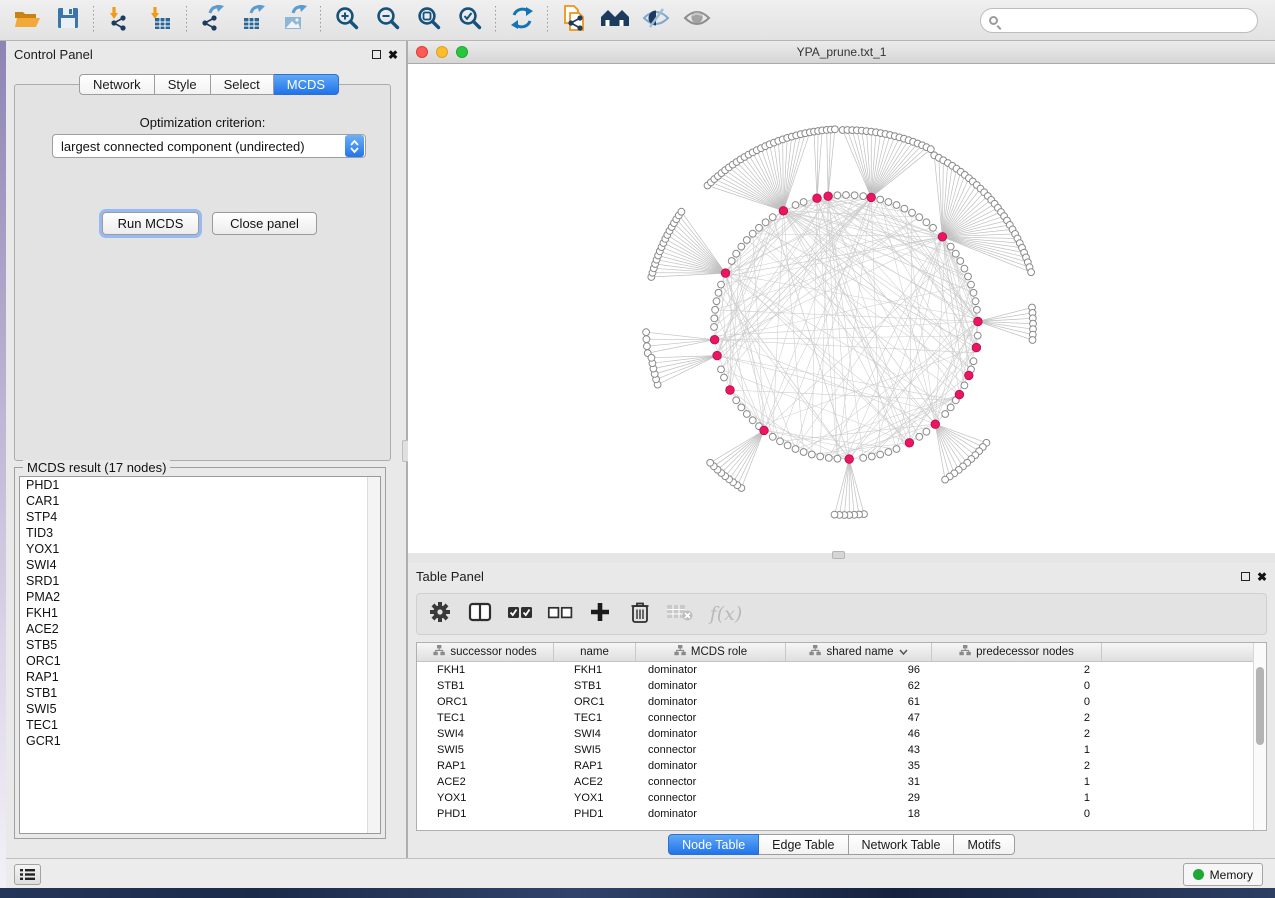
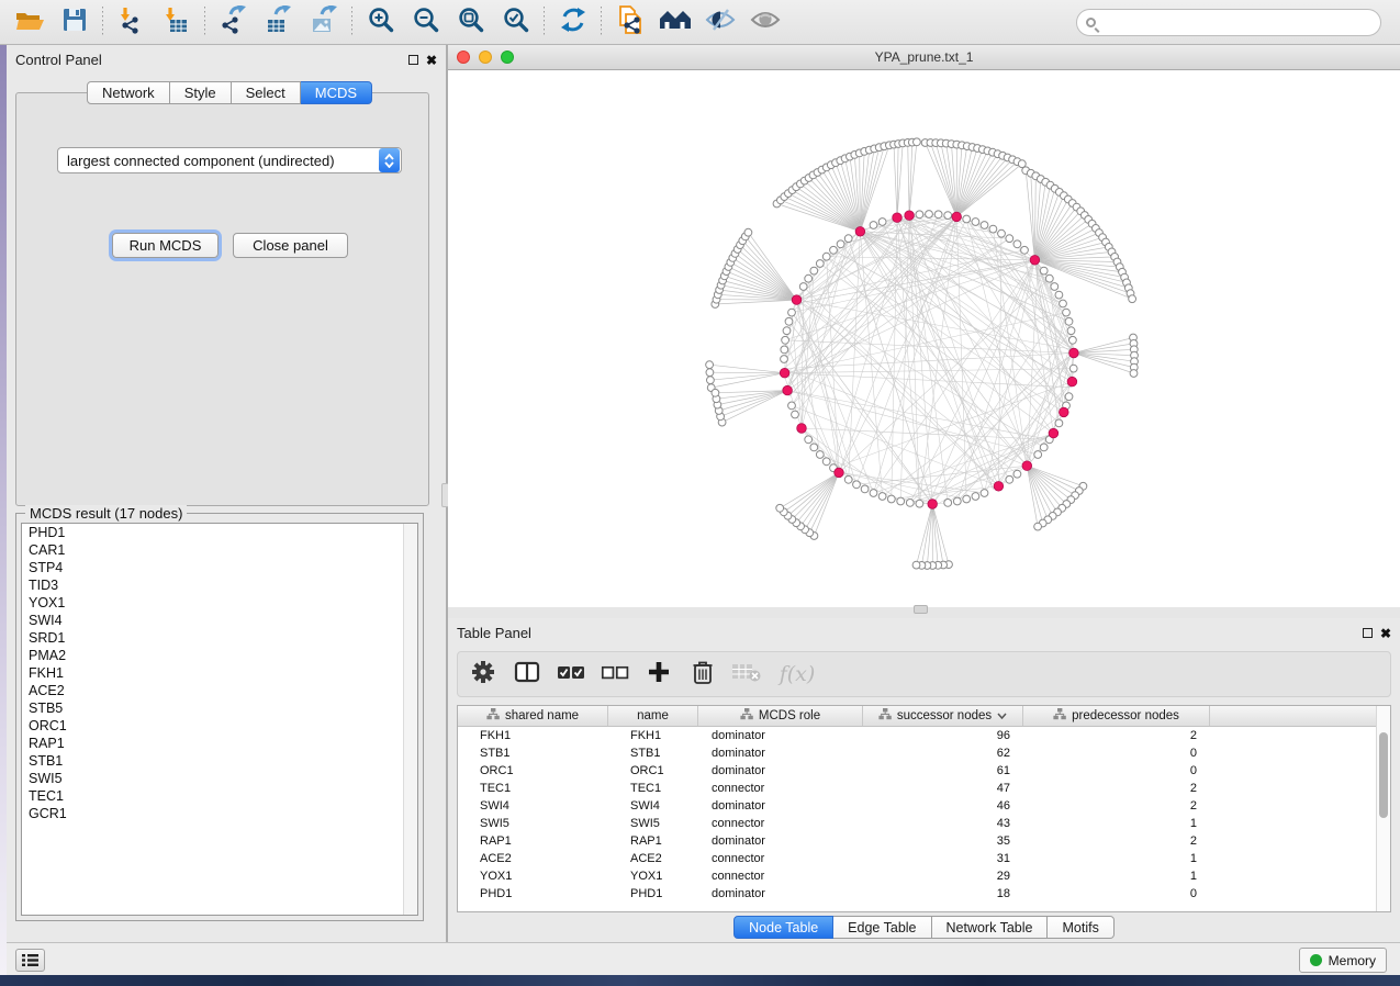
  Control Panel
  ✖
  Network
  Style
  Select
  MCDS
- Optimization criterion:
  largest connected component (undirected)
  Run MCDS
  Close panel
  MCDS result (17 nodes)
  PHD1
  CAR1
  STP4
  TID3
  YOX1
  SWI4
  SRD1
  PMA2
  FKH1
  ACE2
  STB5
  ORC1
  RAP1
  STB1
  SWI5
  TEC1
  GCR1
  YPA_prune.txt_1
  Table Panel
  ✖
  f(x)
- successor nodes
+ shared name
  name
  MCDS role
- shared name
+ successor nodes
  predecessor nodes
  FKH1
  FKH1
  dominator
  96
  2
  STB1
  STB1
  dominator
  62
  0
  ORC1
  ORC1
  dominator
  61
  0
  TEC1
  TEC1
  connector
  47
  2
  SWI4
  SWI4
  dominator
  46
  2
  SWI5
  SWI5
  connector
  43
  1
  RAP1
  RAP1
  dominator
  35
  2
  ACE2
  ACE2
  connector
  31
  1
  YOX1
  YOX1
  connector
  29
  1
  PHD1
  PHD1
  dominator
  18
  0
  Node Table
  Edge Table
  Network Table
  Motifs
  Memory
